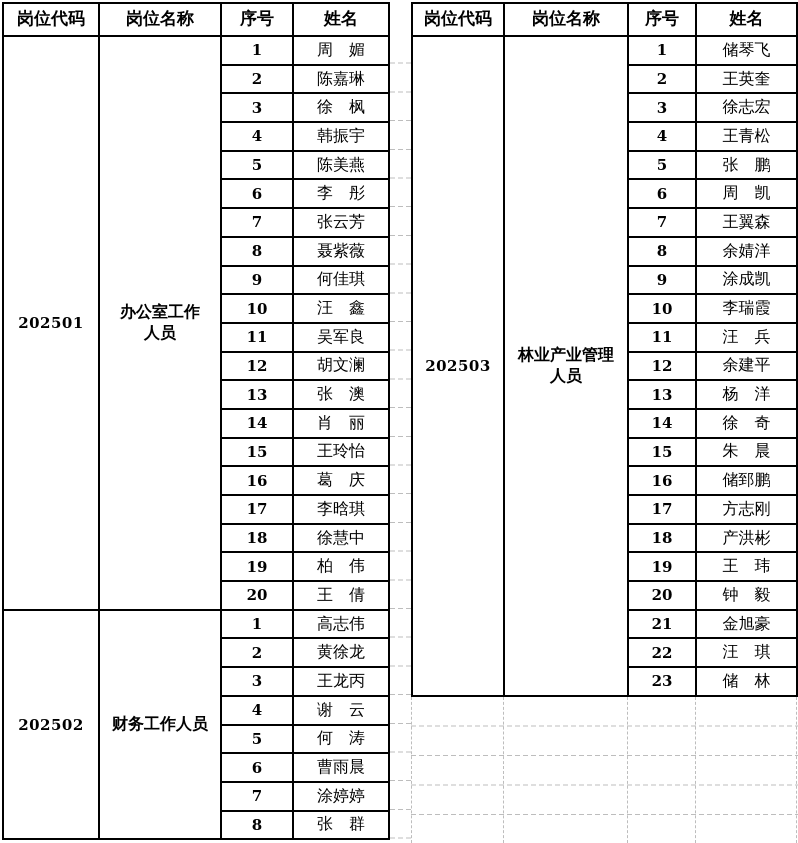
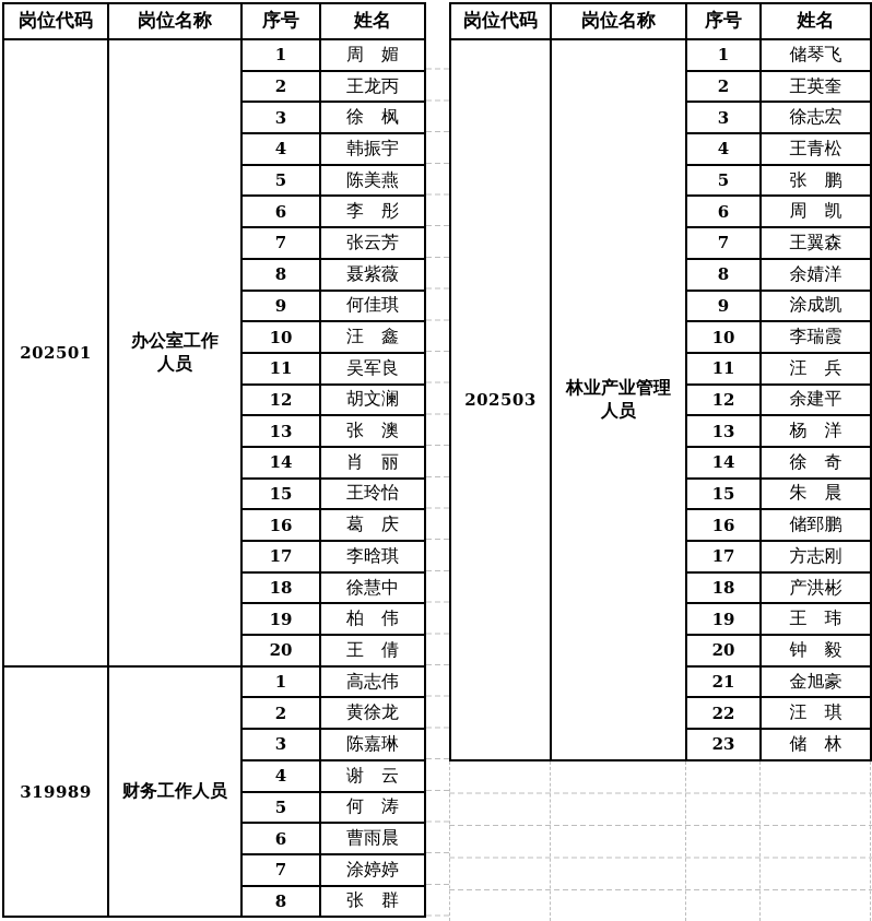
  岗位代码	岗位名称	序号	姓名
  202501	办公室工作 人员	1	周 媚
- 2	陈嘉琳
+ 2	王龙丙
  3	徐 枫
  4	韩振宇
  5	陈美燕
  6	李 彤
  7	张云芳
  8	聂紫薇
  9	何佳琪
  10	汪 鑫
  11	吴军良
  12	胡文澜
  13	张 澳
  14	肖 丽
  15	王玲怡
  16	葛 庆
  17	李晗琪
  18	徐慧中
  19	柏 伟
  20	王 倩
- 202502	财务工作人员	1	高志伟
+ 319989	财务工作人员	1	高志伟
  2	黄徐龙
- 3	王龙丙
+ 3	陈嘉琳
  4	谢 云
  5	何 涛
  6	曹雨晨
  7	涂婷婷
  8	张 群
  岗位代码	岗位名称	序号	姓名
  202503	林业产业管理 人员	1	储琴飞
  2	王英奎
  3	徐志宏
  4	王青松
  5	张 鹏
  6	周 凯
  7	王翼森
  8	余婧洋
  9	涂成凯
  10	李瑞霞
  11	汪 兵
  12	余建平
  13	杨 洋
  14	徐 奇
  15	朱 晨
  16	储郅鹏
  17	方志刚
  18	产洪彬
  19	王 玮
  20	钟 毅
  21	金旭豪
  22	汪 琪
  23	储 林
